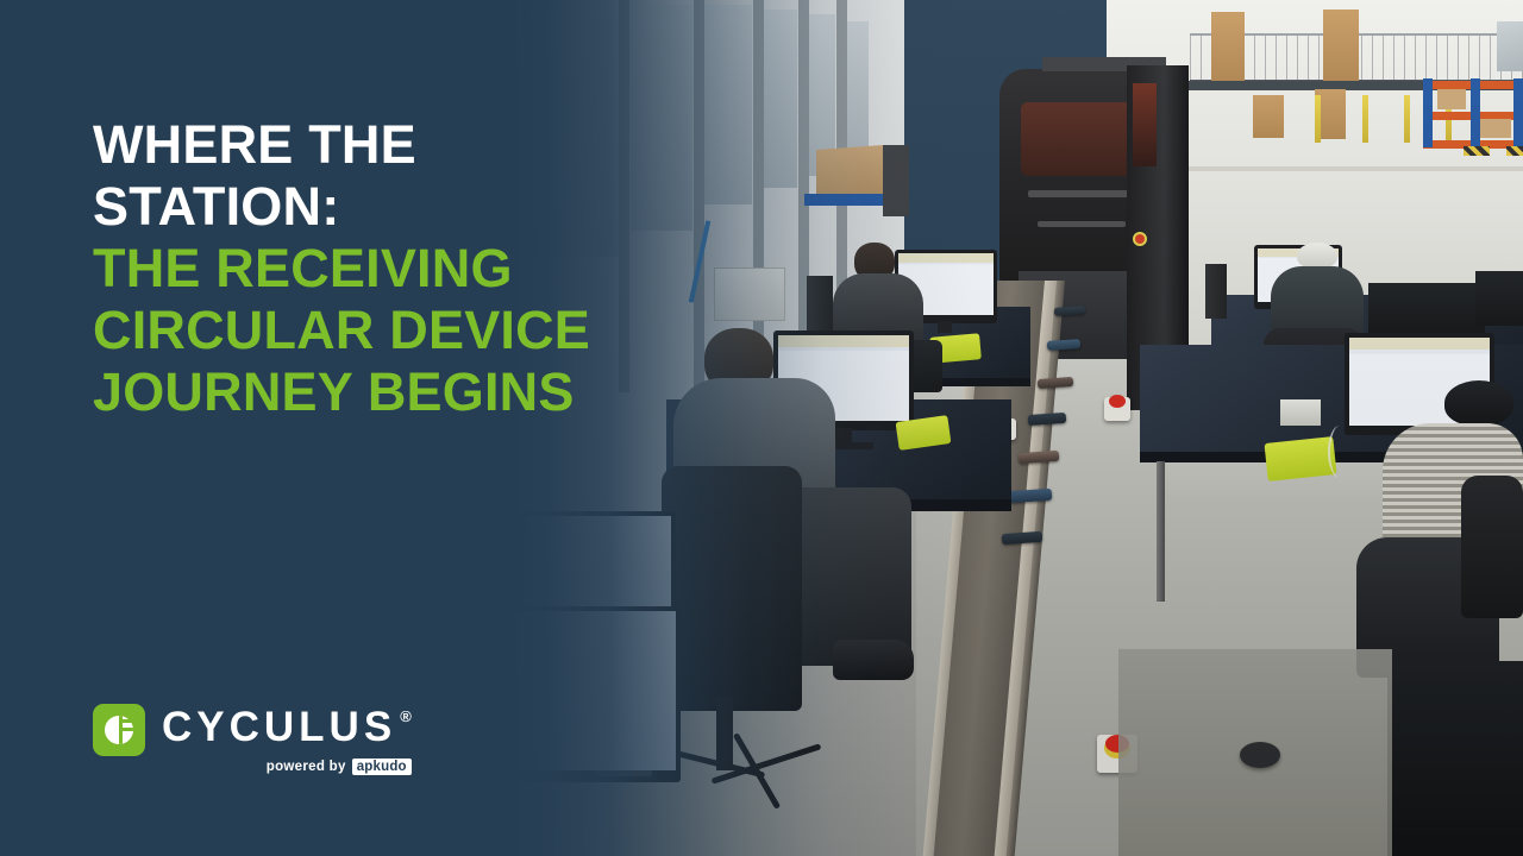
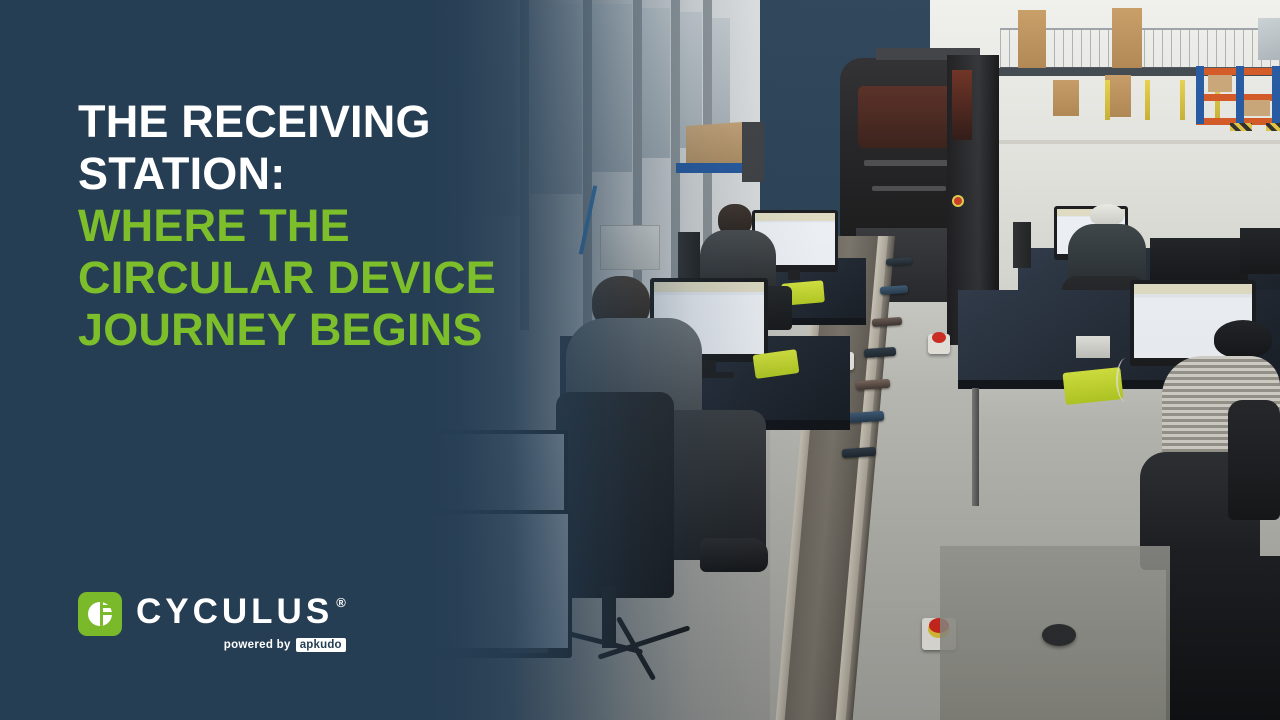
- WHERE THE
+ THE RECEIVING
  STATION:
- THE RECEIVING
+ WHERE THE
  CIRCULAR DEVICE
  JOURNEY BEGINS
  CYCULUS
  ®
  powered by
  apkudo
